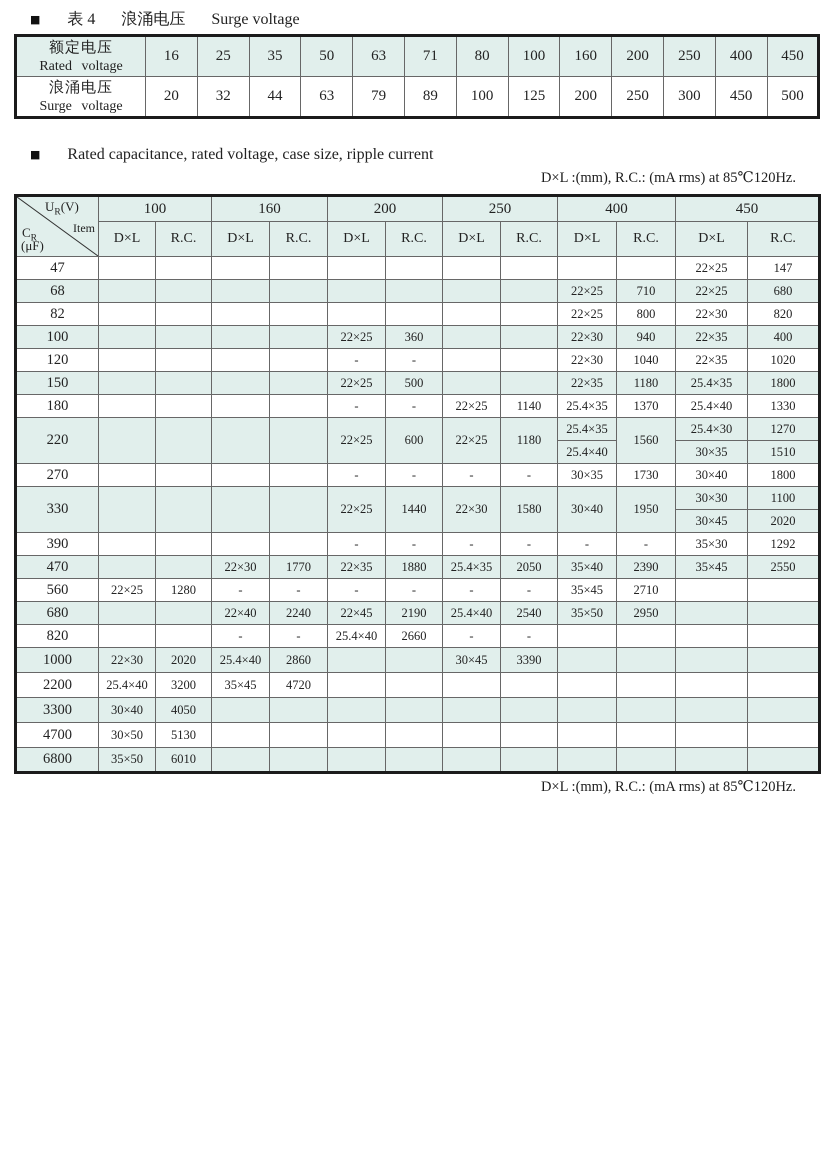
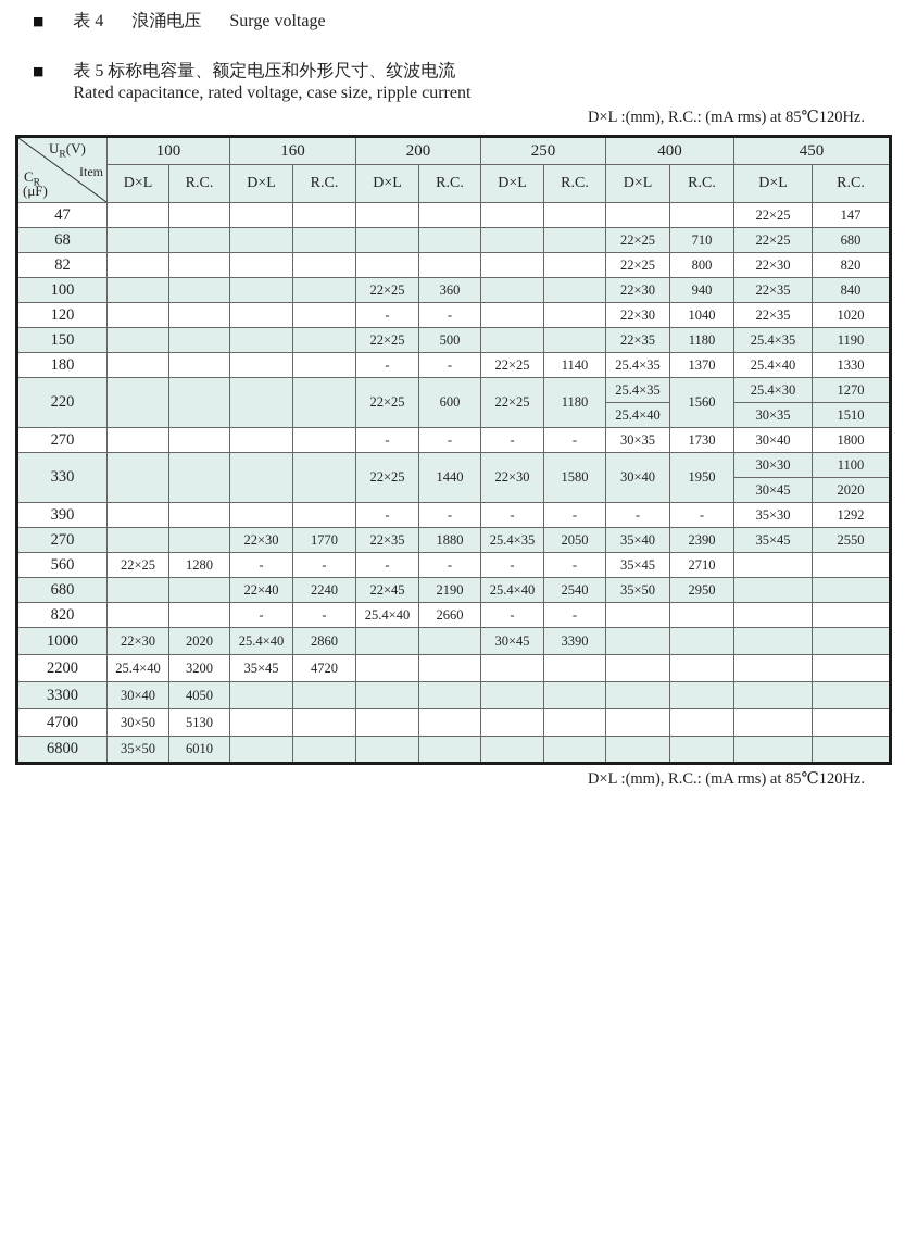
  ■
  表 4
  浪涌电压
  Surge voltage
- 额定电压Rated voltage	16	25	35	50	63	71	80	100	160	200	250	400	450
- 浪涌电压Surge voltage	20	32	44	63	79	89	100	125	200	250	300	450	500
  ■
+ 表 5 标称电容量、额定电压和外形尺寸、纹波电流
  Rated capacitance, rated voltage, case size, ripple current
  D×L :(mm), R.C.: (mA rms) at 85℃120Hz.
  UR(V) Item CR (μF)	100	160	200	250	400	450
  D×L	R.C.	D×L	R.C.	D×L	R.C.	D×L	R.C.	D×L	R.C.	D×L	R.C.
  47											22×25	147
  68									22×25	710	22×25	680
  82									22×25	800	22×30	820
- 100					22×25	360			22×30	940	22×35	400
+ 100					22×25	360			22×30	940	22×35	840
  120					-	-			22×30	1040	22×35	1020
- 150					22×25	500			22×35	1180	25.4×35	1800
+ 150					22×25	500			22×35	1180	25.4×35	1190
  180					-	-	22×25	1140	25.4×35	1370	25.4×40	1330
  220					22×25	600	22×25	1180	25.4×35	1560	25.4×30	1270
  25.4×40	30×35	1510
  270					-	-	-	-	30×35	1730	30×40	1800
  330					22×25	1440	22×30	1580	30×40	1950	30×30	1100
  30×45	2020
  390					-	-	-	-	-	-	35×30	1292
- 470			22×30	1770	22×35	1880	25.4×35	2050	35×40	2390	35×45	2550
+ 270			22×30	1770	22×35	1880	25.4×35	2050	35×40	2390	35×45	2550
  560	22×25	1280	-	-	-	-	-	-	35×45	2710
  680			22×40	2240	22×45	2190	25.4×40	2540	35×50	2950
  820			-	-	25.4×40	2660	-	-
  1000	22×30	2020	25.4×40	2860			30×45	3390
  2200	25.4×40	3200	35×45	4720
  3300	30×40	4050
  4700	30×50	5130
  6800	35×50	6010
  D×L :(mm), R.C.: (mA rms) at 85℃120Hz.
